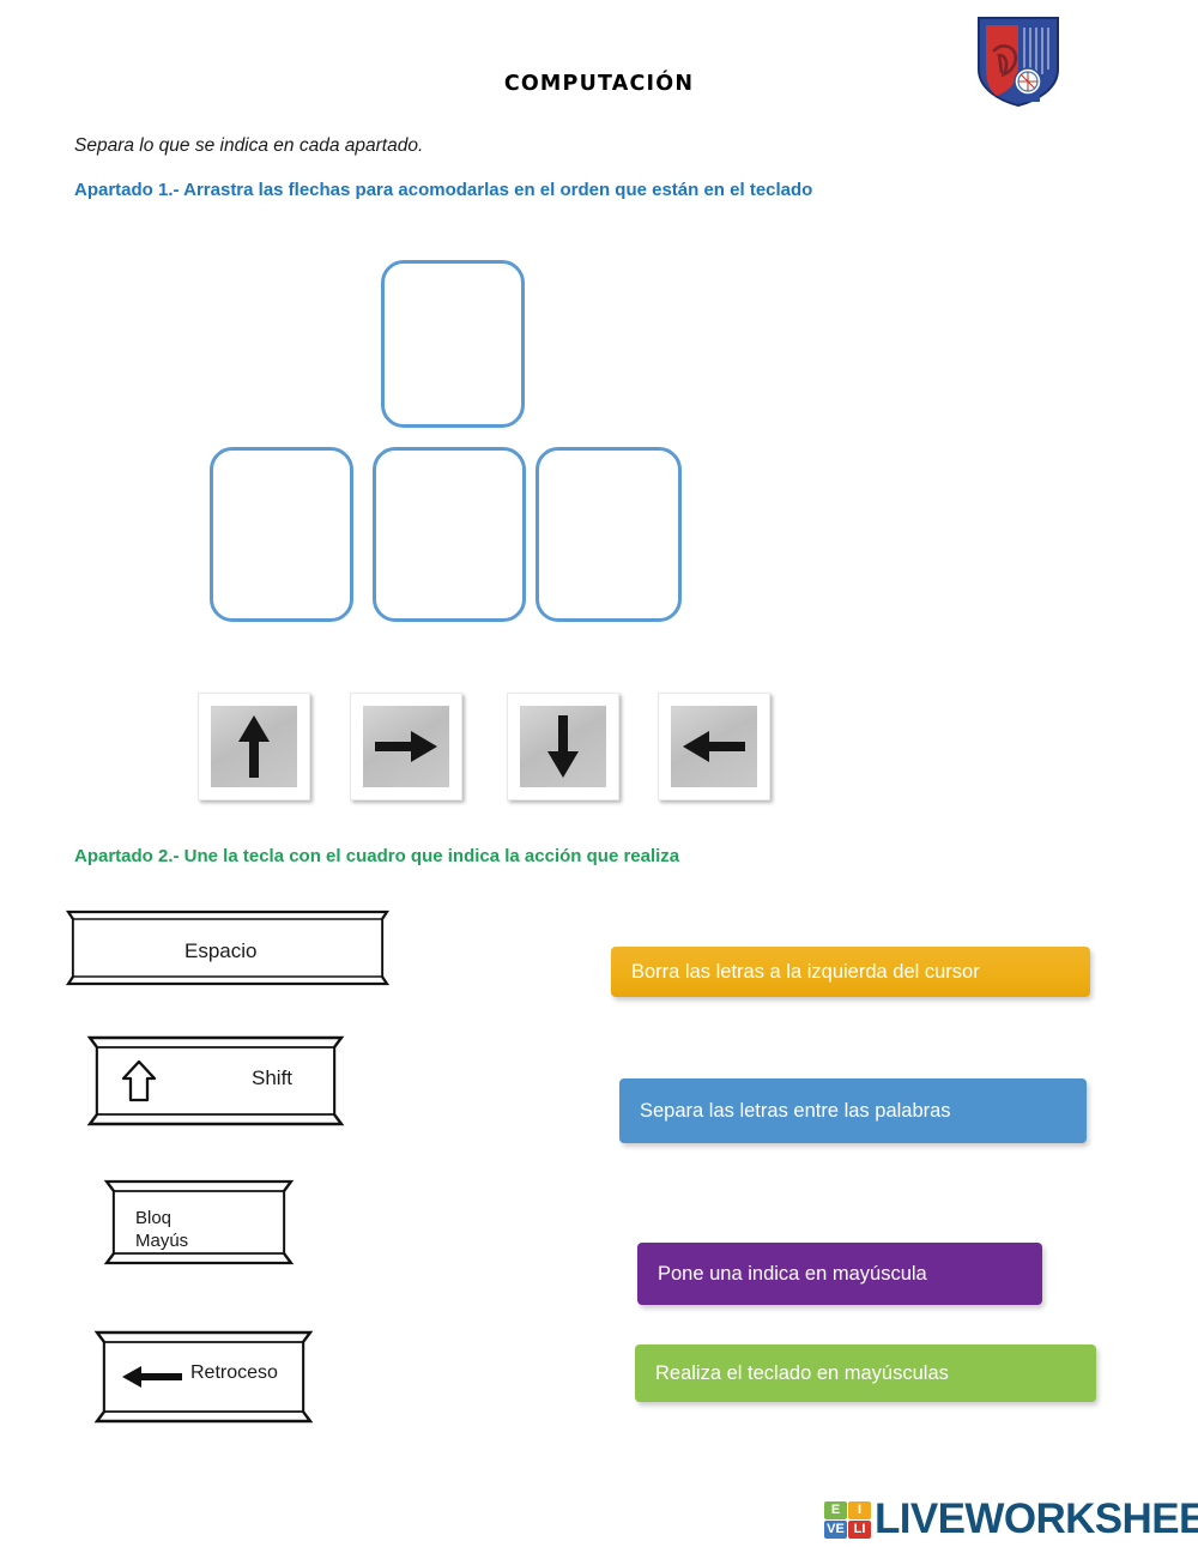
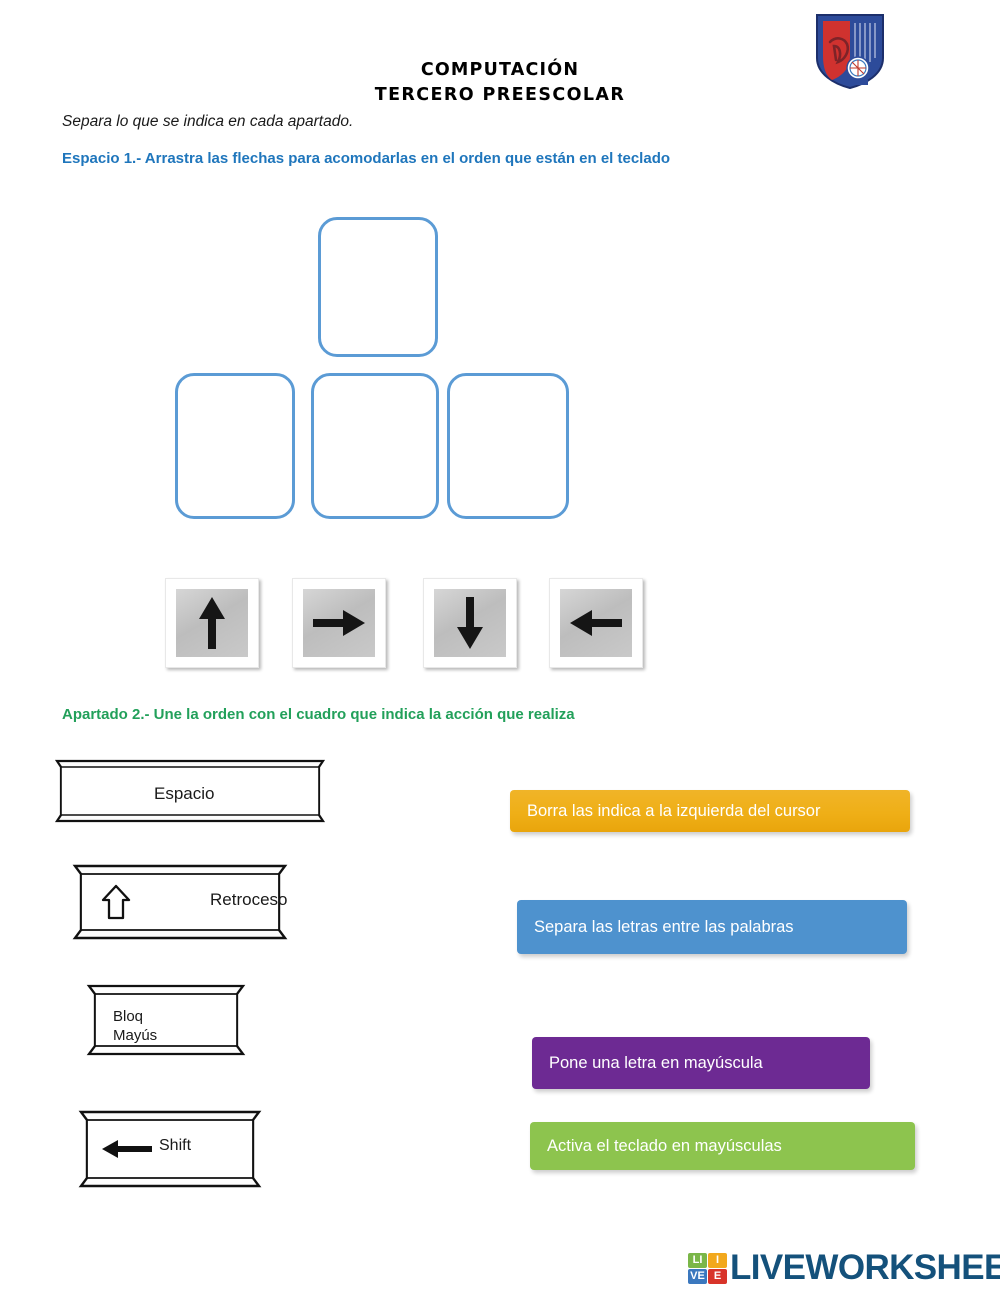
  COMPUTACIÓN
+ TERCERO PREESCOLAR
  Separa lo que se indica en cada apartado.
- Apartado 1.- Arrastra las flechas para acomodarlas en el orden que están en el teclado
+ Espacio 1.- Arrastra las flechas para acomodarlas en el orden que están en el teclado
- Apartado 2.- Une la tecla con el cuadro que indica la acción que realiza
+ Apartado 2.- Une la orden con el cuadro que indica la acción que realiza
  Espacio
- Shift
+ Retroceso
  Bloq
  Mayús
- Retroceso
+ Shift
- Borra las letras a la izquierda del cursor
+ Borra las indica a la izquierda del cursor
  Separa las letras entre las palabras
- Pone una indica en mayúscula
+ Pone una letra en mayúscula
- Realiza el teclado en mayúsculas
+ Activa el teclado en mayúsculas
- E
+ LI
  I
  VE
- LI
+ E
  LIVEWORKSHEE
